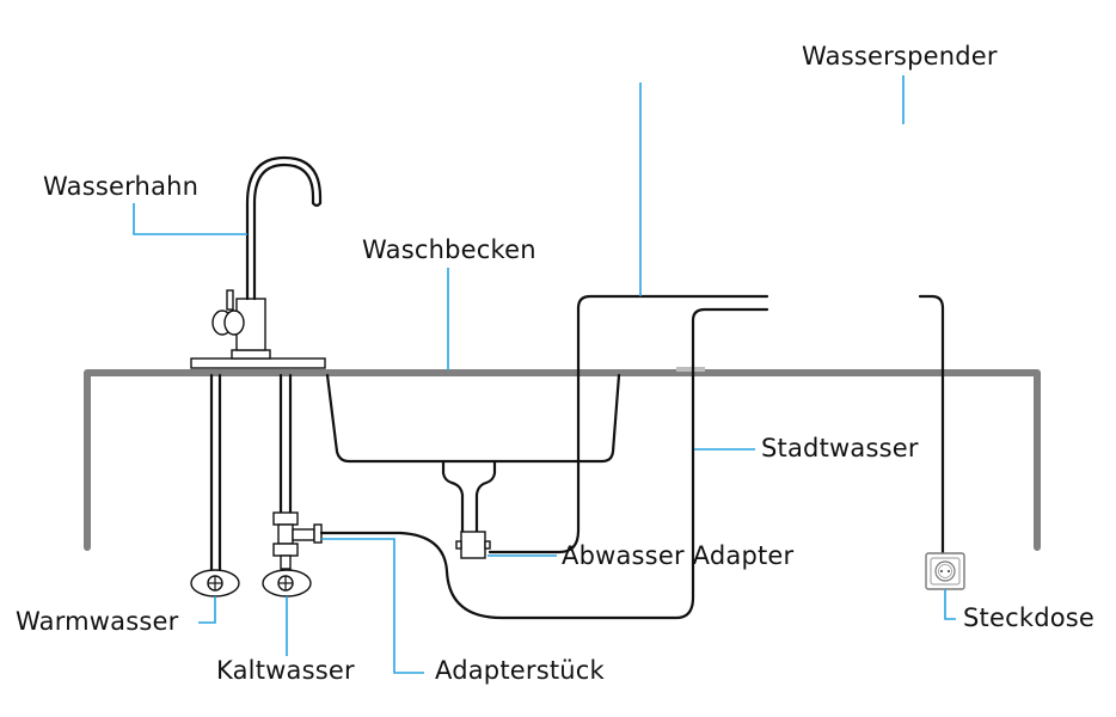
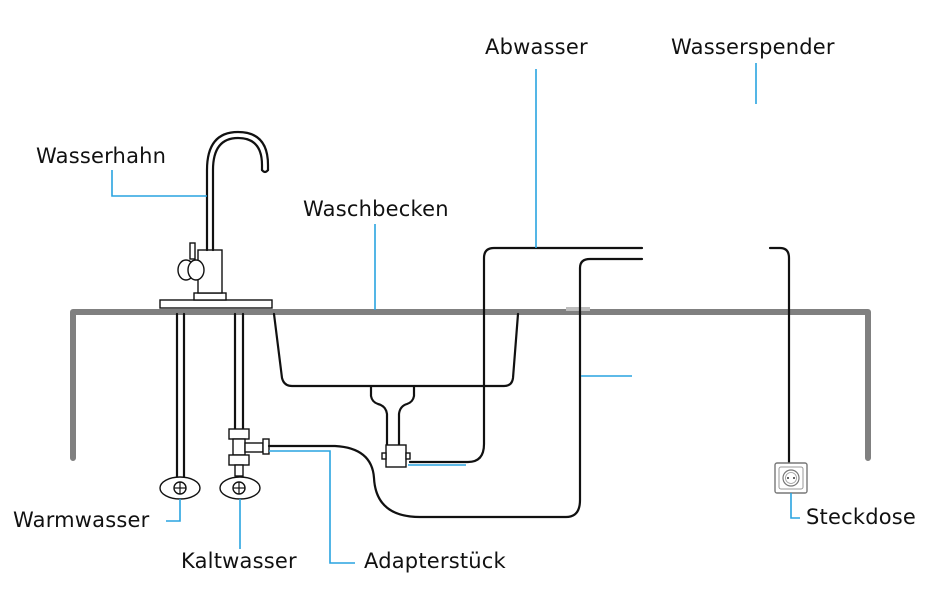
+ Abwasser
  Wasserspender
  Wasserhahn
  Waschbecken
- Stadtwasser
- Abwasser Adapter
  Warmwasser
  Kaltwasser
  Adapterstück
  Steckdose
